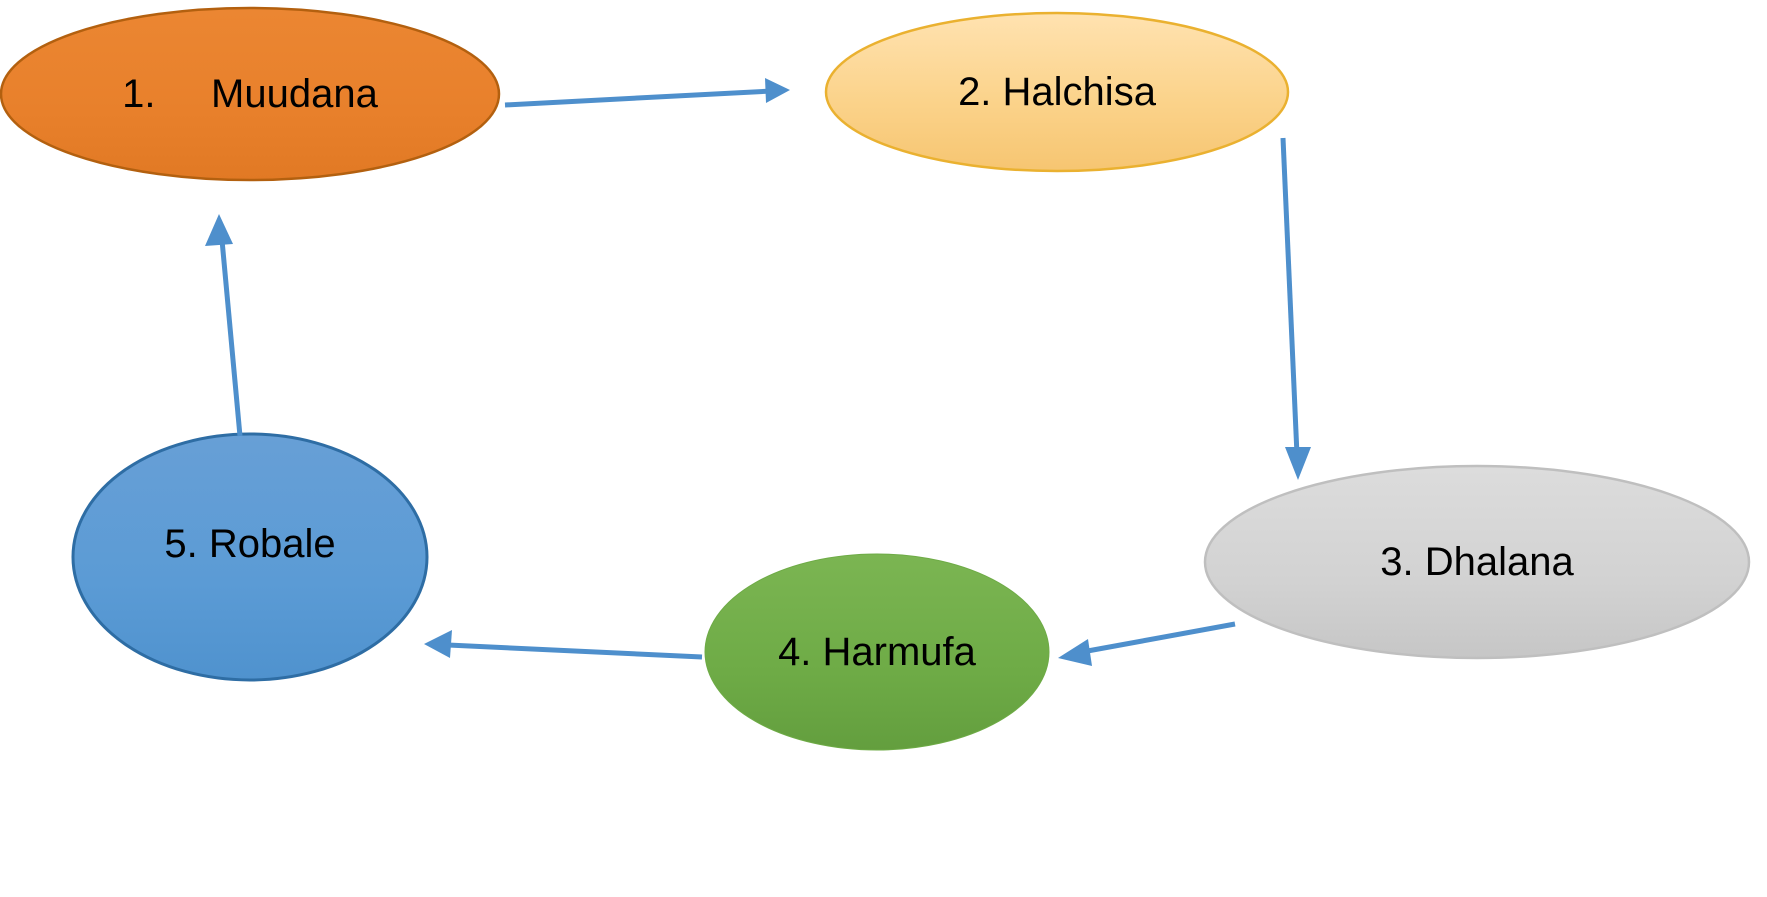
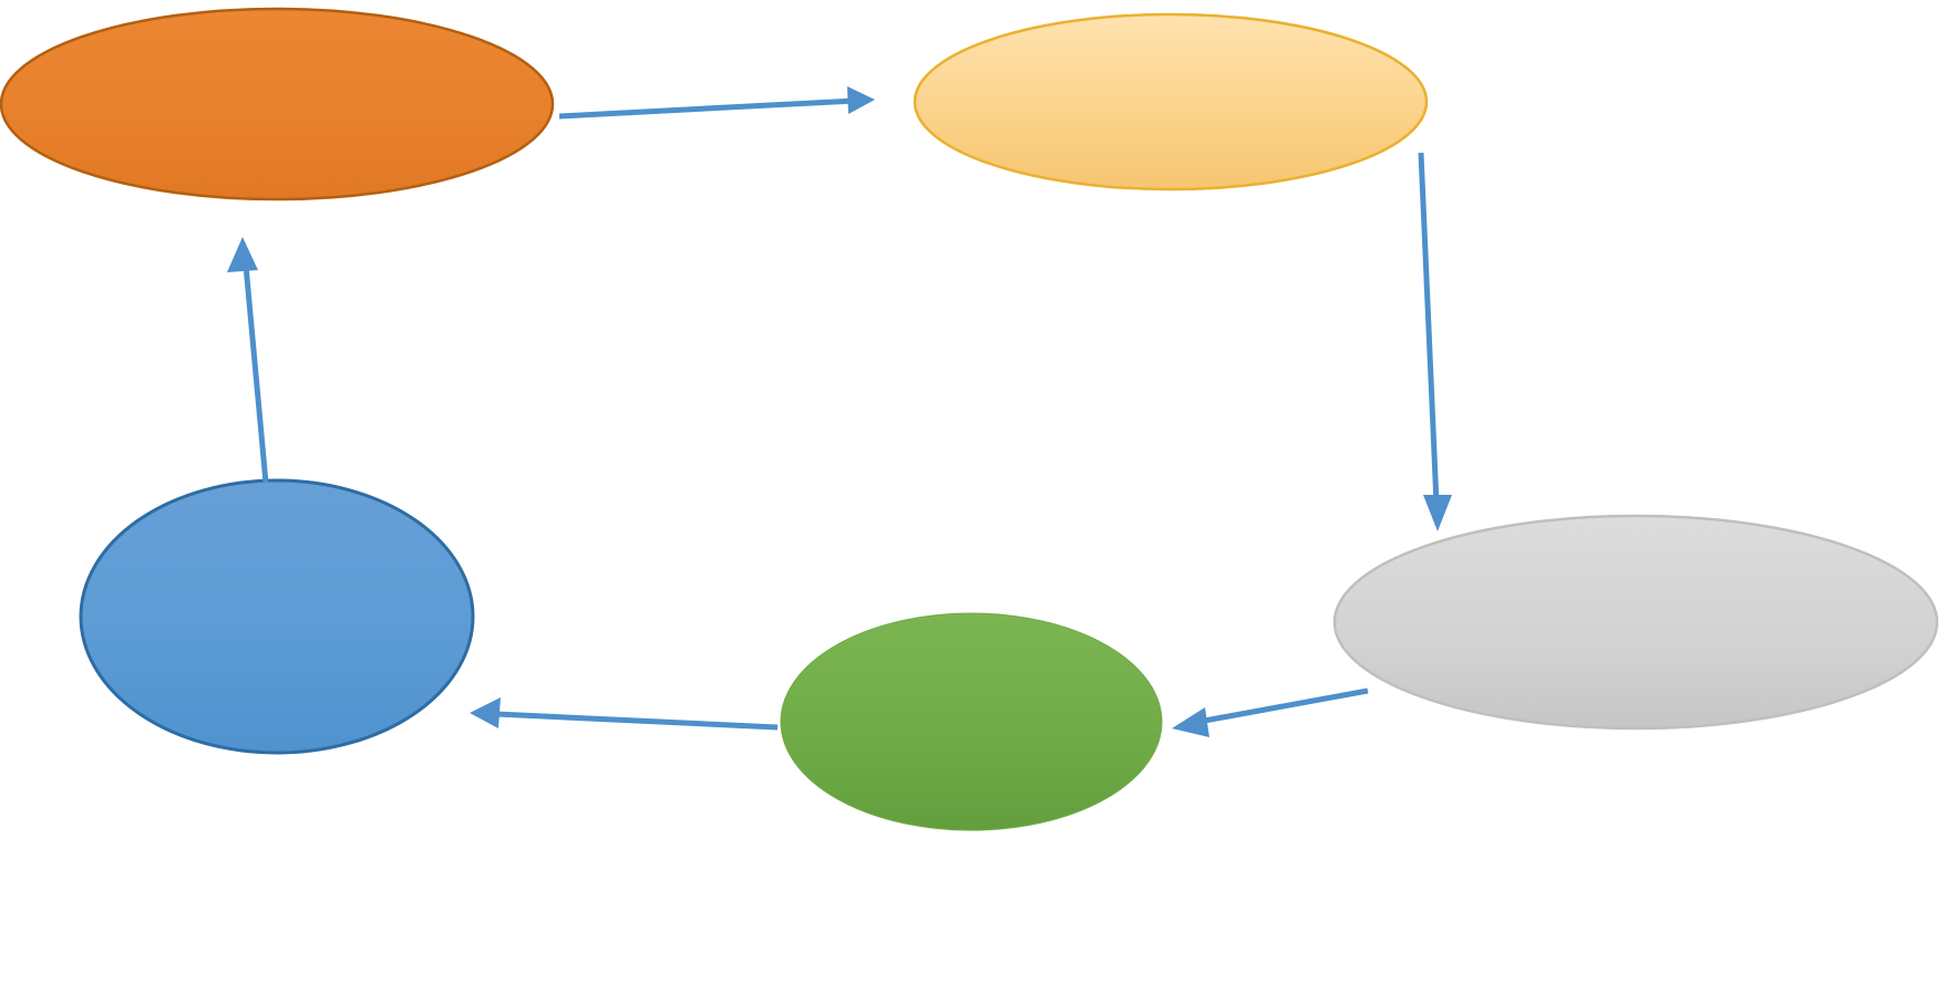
- 1. Muudana
- 2. Halchisa
- 3. Dhalana
- 4. Harmufa
- 5. Robale
